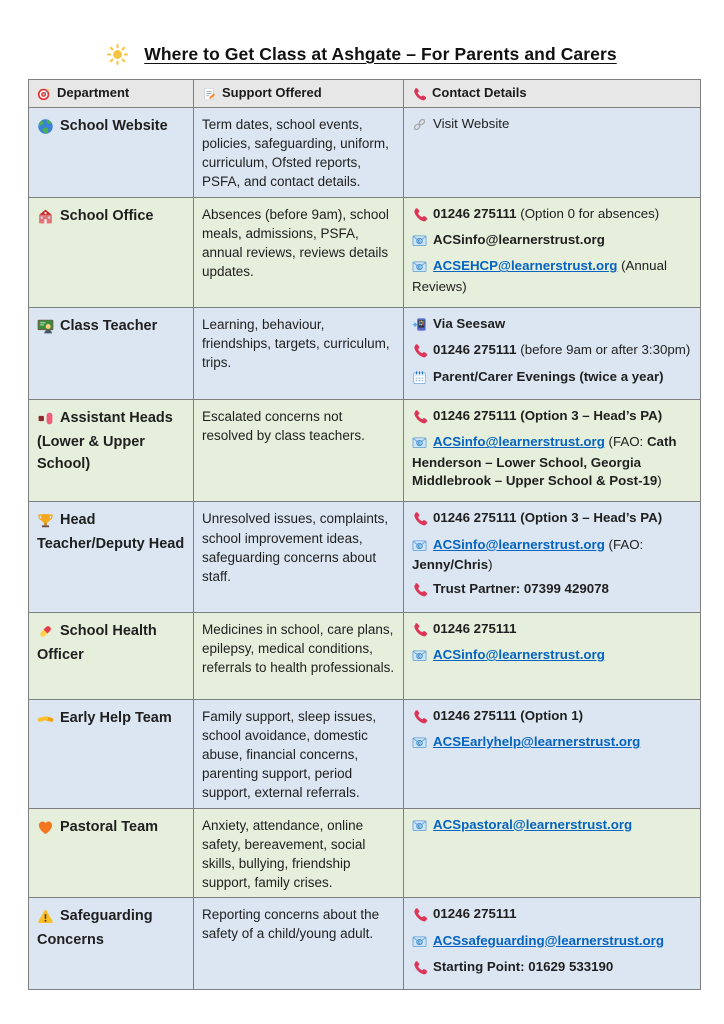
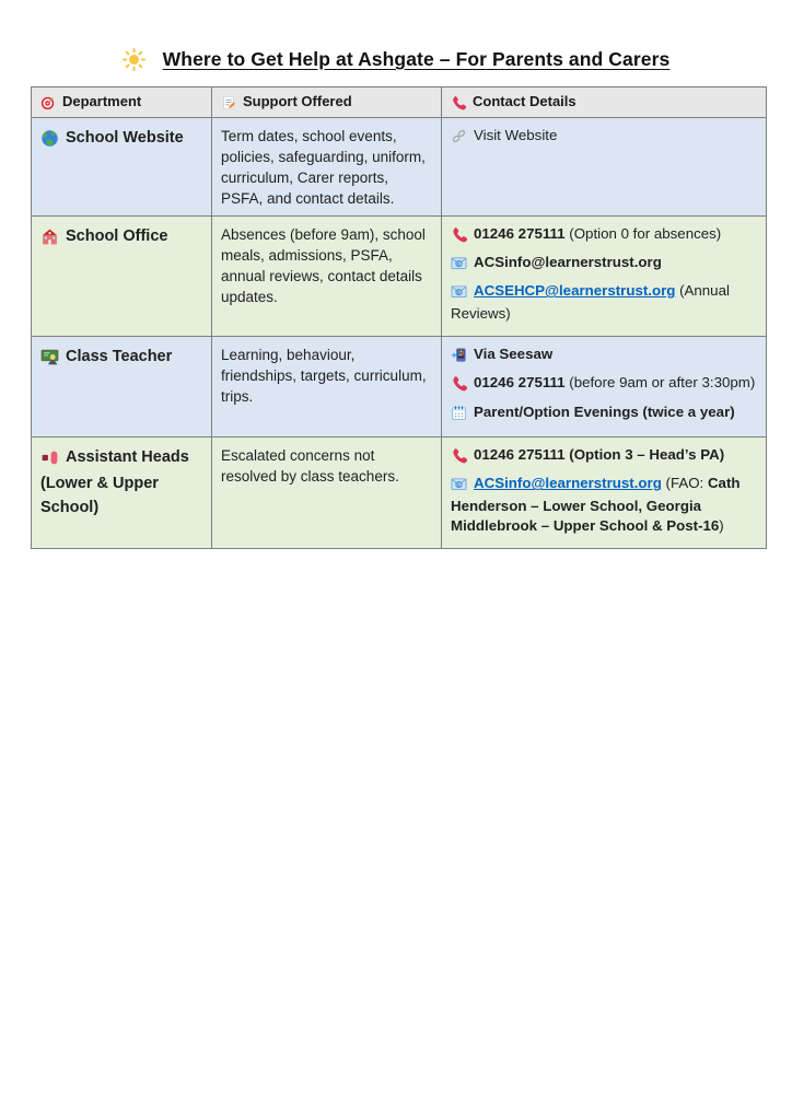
- Where to Get Class at Ashgate – For Parents and Carers
+ Where to Get Help at Ashgate – For Parents and Carers
  Department	Support Offered	Contact Details
- School Website	Term dates, school events, policies, safeguarding, uniform, curriculum, Ofsted reports, PSFA, and contact details.	Visit Website
+ School Website	Term dates, school events, policies, safeguarding, uniform, curriculum, Carer reports, PSFA, and contact details.	Visit Website
- School Office	Absences (before 9am), school meals, admissions, PSFA, annual reviews, reviews details updates.	01246 275111 (Option 0 for absences)ACSinfo@learnerstrust.orgACSEHCP@learnerstrust.org (Annual Reviews)
+ School Office	Absences (before 9am), school meals, admissions, PSFA, annual reviews, contact details updates.	01246 275111 (Option 0 for absences)ACSinfo@learnerstrust.orgACSEHCP@learnerstrust.org (Annual Reviews)
- Class Teacher	Learning, behaviour, friendships, targets, curriculum, trips.	Via Seesaw01246 275111 (before 9am or after 3:30pm)Parent/Carer Evenings (twice a year)
+ Class Teacher	Learning, behaviour, friendships, targets, curriculum, trips.	Via Seesaw01246 275111 (before 9am or after 3:30pm)Parent/Option Evenings (twice a year)
- Assistant Heads (Lower & Upper School)	Escalated concerns not resolved by class teachers.	01246 275111 (Option 3 – Head’s PA)ACSinfo@learnerstrust.org (FAO: Cath Henderson – Lower School, Georgia Middlebrook – Upper School & Post-19)
+ Assistant Heads (Lower & Upper School)	Escalated concerns not resolved by class teachers.	01246 275111 (Option 3 – Head’s PA)ACSinfo@learnerstrust.org (FAO: Cath Henderson – Lower School, Georgia Middlebrook – Upper School & Post-16)
- Head Teacher/Deputy Head	Unresolved issues, complaints, school improvement ideas, safeguarding concerns about staff.	01246 275111 (Option 3 – Head’s PA)ACSinfo@learnerstrust.org (FAO: Jenny/Chris)Trust Partner: 07399 429078
- School Health Officer	Medicines in school, care plans, epilepsy, medical conditions, referrals to health professionals.	01246 275111ACSinfo@learnerstrust.org
- Early Help Team	Family support, sleep issues, school avoidance, domestic abuse, financial concerns, parenting support, period support, external referrals.	01246 275111 (Option 1)ACSEarlyhelp@learnerstrust.org
- Pastoral Team	Anxiety, attendance, online safety, bereavement, social skills, bullying, friendship support, family crises.	ACSpastoral@learnerstrust.org
- Safeguarding Concerns	Reporting concerns about the safety of a child/young adult.	01246 275111ACSsafeguarding@learnerstrust.orgStarting Point: 01629 533190
